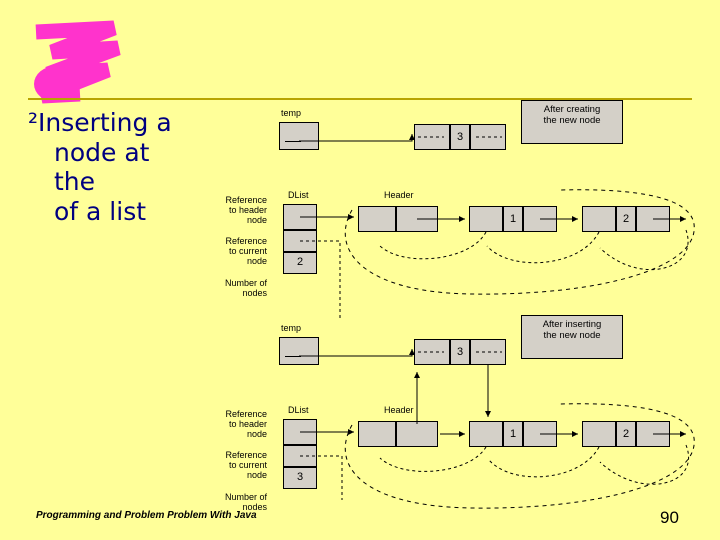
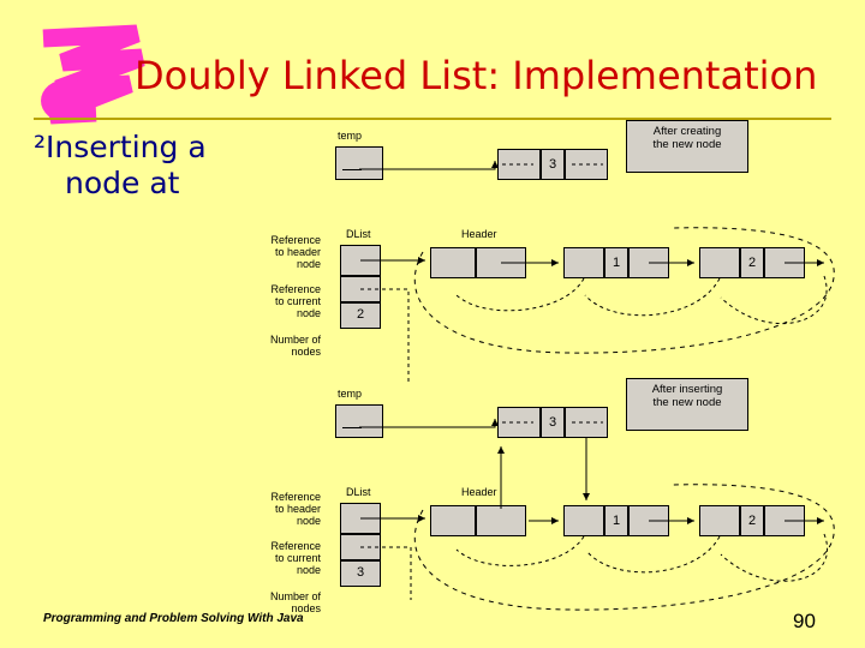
+ Doubly Linked List: Implementation
  ²Inserting a
  node at
- the
- of a list
  temp
  3
  After creating
  the new node
  Reference
  to header
  node
  Reference
  to current
  node
  Number of
  nodes
  DList
  2
  Header
  1
  2
  temp
  3
  After inserting
  the new node
  Reference
  to header
  node
  Reference
  to current
  node
  Number of
  nodes
  DList
  3
  Header
  1
  2
- Programming and Problem Problem With Java
+ Programming and Problem Solving With Java
  90
